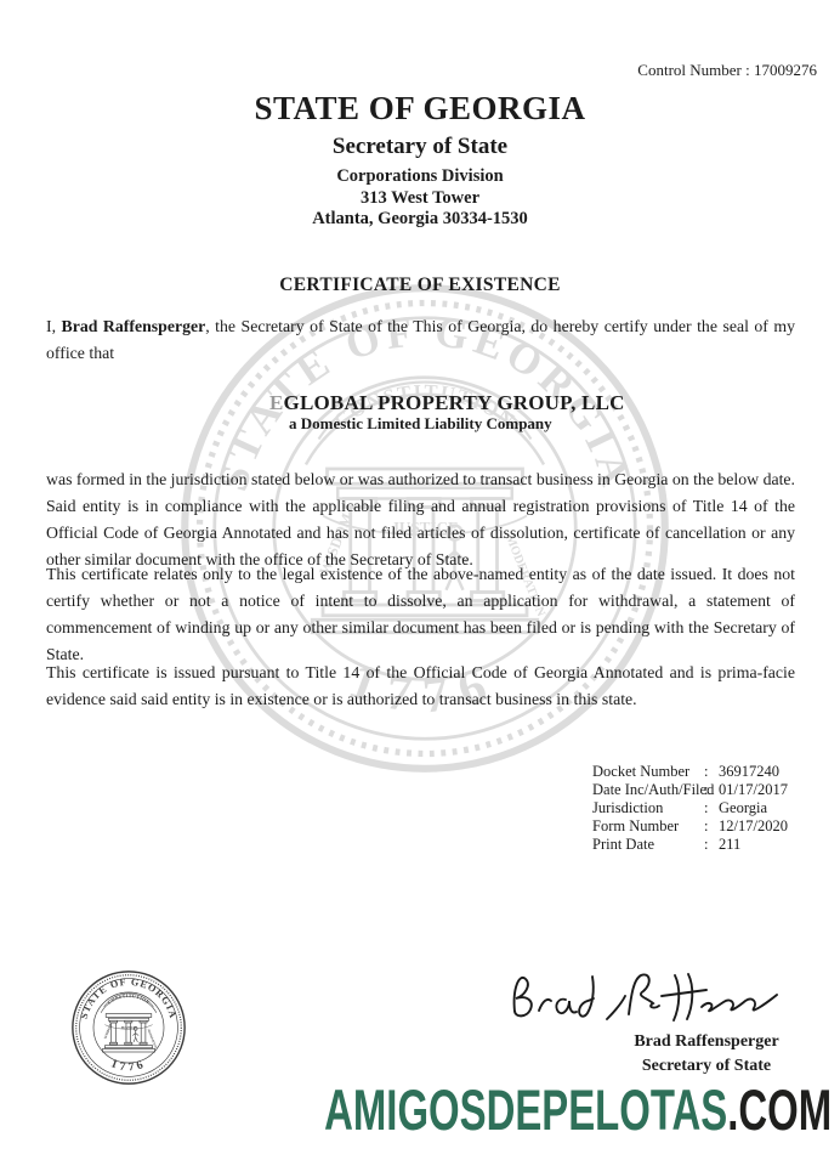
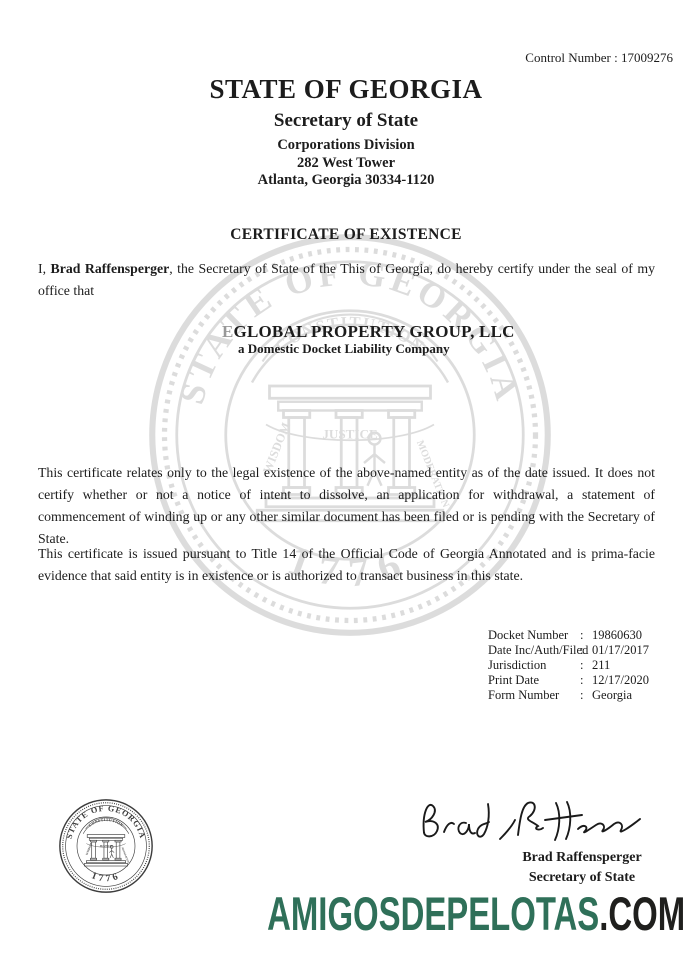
  Control Number : 17009276
  STATE OF GEORGIA
  Secretary of State
  Corporations Division
- 313 West Tower
+ 282 West Tower
- Atlanta, Georgia 30334-1530
+ Atlanta, Georgia 30334-1120
  CERTIFICATE OF EXISTENCE
  I, Brad Raffensperger, the Secretary of State of the This of Georgia, do hereby certify under the seal of my office that
  EGLOBAL PROPERTY GROUP, LLC
- a Domestic Limited Liability Company
+ a Domestic Docket Liability Company
- was formed in the jurisdiction stated below or was authorized to transact business in Georgia on the below date. Said entity is in compliance with the applicable filing and annual registration provisions of Title 14 of the Official Code of Georgia Annotated and has not filed articles of dissolution, certificate of cancellation or any other similar document with the office of the Secretary of State.
  This certificate relates only to the legal existence of the above-named entity as of the date issued. It does not certify whether or not a notice of intent to dissolve, an application for withdrawal, a statement of commencement of winding up or any other similar document has been filed or is pending with the Secretary of State.
- This certificate is issued pursuant to Title 14 of the Official Code of Georgia Annotated and is prima-facie evidence said said entity is in existence or is authorized to transact business in this state.
+ This certificate is issued pursuant to Title 14 of the Official Code of Georgia Annotated and is prima-facie evidence that said entity is in existence or is authorized to transact business in this state.
  Docket Number
  :
- 36917240
+ 19860630
  Date Inc/Auth/File
  :
  01/17/2017
  Jurisdiction
  :
- Georgia
+ 211
- Form Number
+ Print Date
  :
  12/17/2020
- Print Date
+ Form Number
  :
- 211
+ Georgia
  Brad Raffensperger
  Secretary of State
  AMIGOSDEPELOTAS.COM
